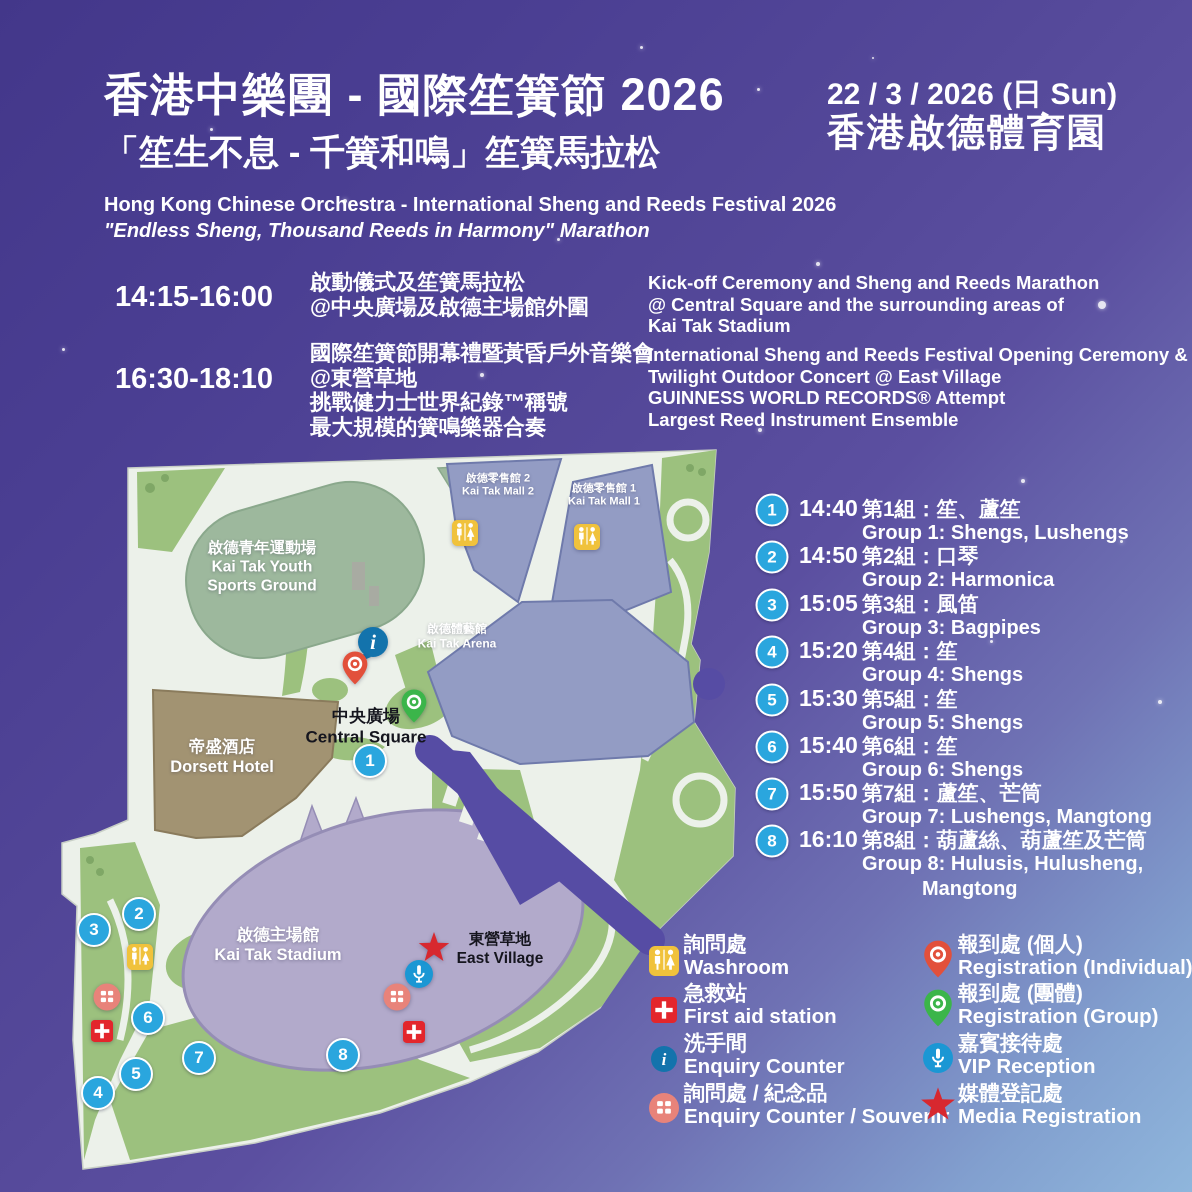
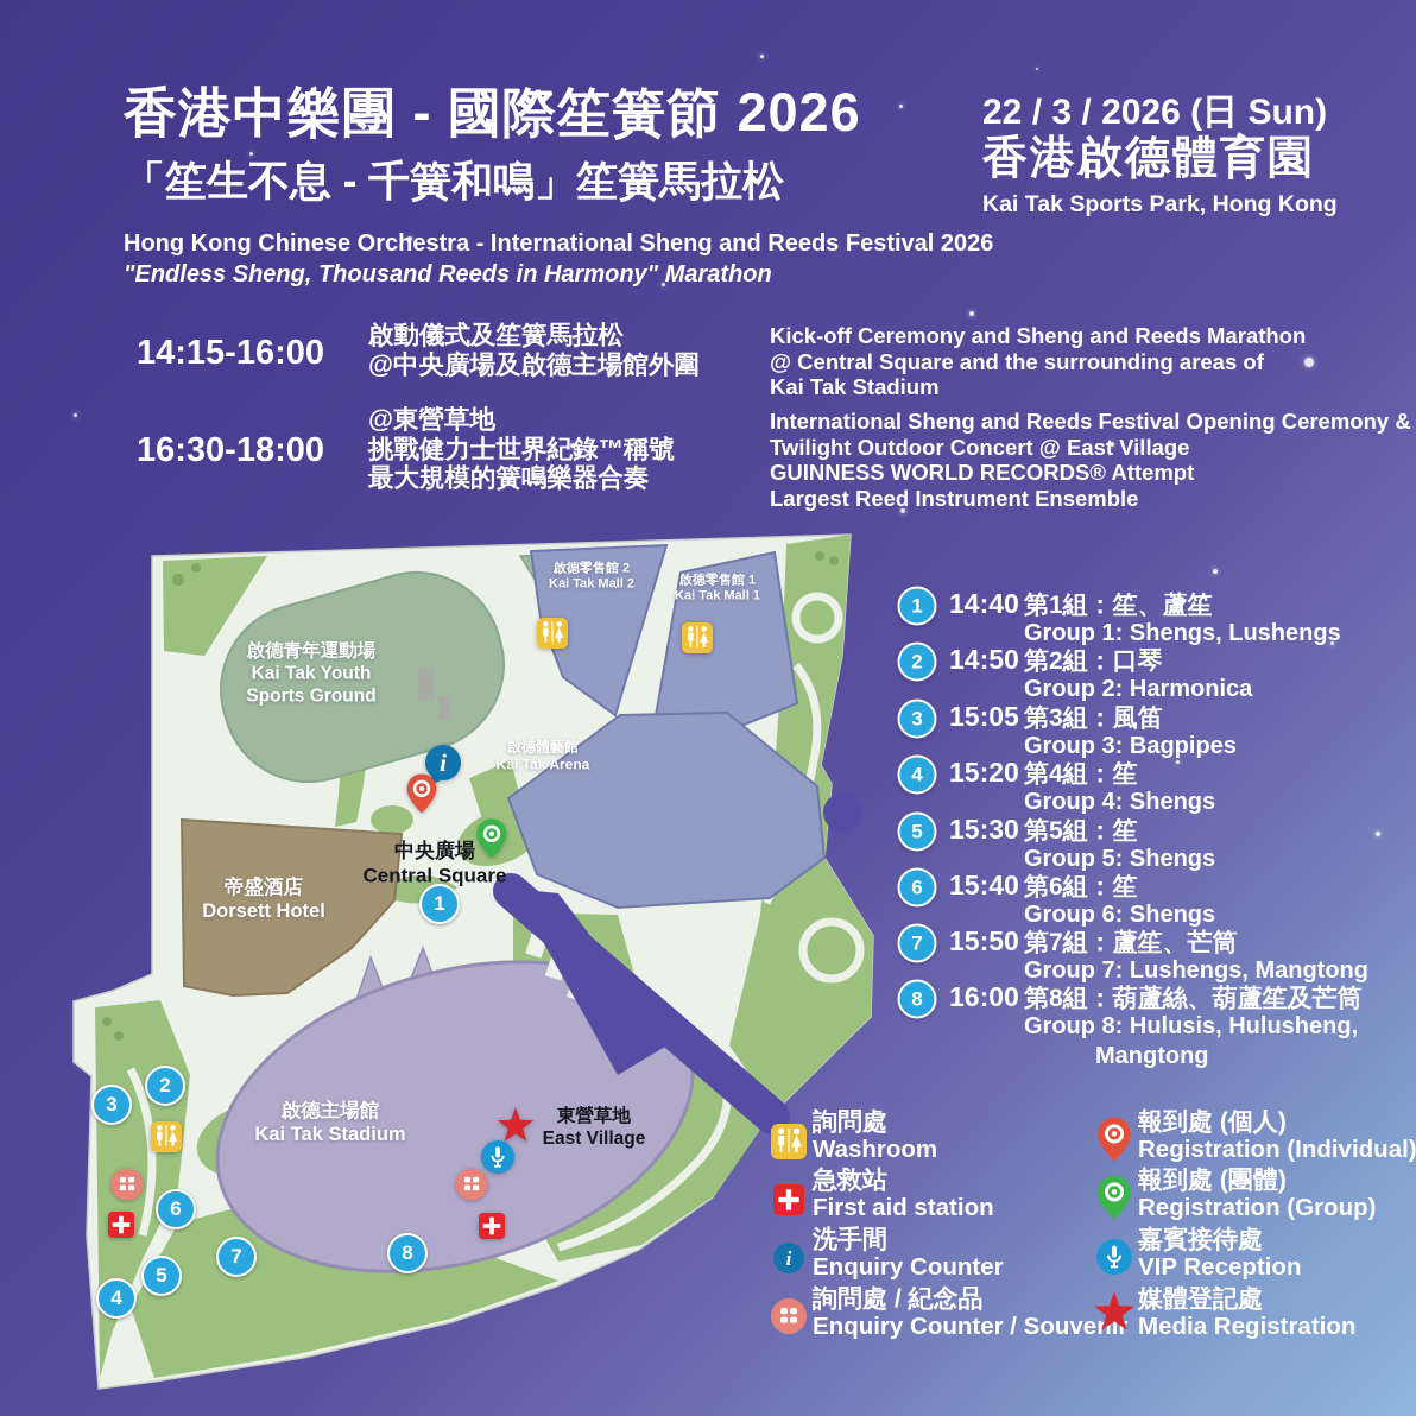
  香港中樂團 - 國際笙簧節 2026
  「笙生不息 - 千簧和鳴」笙簧馬拉松
  Hong Kong Chinese Orchestra - International Sheng and Reeds Festival 2026
  "Endless Sheng, Thousand Reeds in Harmony" Marathon
  22 / 3 / 2026 (日 Sun)
  香港啟德體育園
+ Kai Tak Sports Park, Hong Kong
  14:15-16:00
  啟動儀式及笙簧馬拉松
  @中央廣場及啟德主場館外圍
  Kick-off Ceremony and Sheng and Reeds Marathon
  @ Central Square and the surrounding areas of
  Kai Tak Stadium
- 16:30-18:10
+ 16:30-18:00
- 國際笙簧節開幕禮暨黃昏戶外音樂會
  @東營草地
  挑戰健力士世界紀錄™稱號
  最大規模的簧鳴樂器合奏
  International Sheng and Reeds Festival Opening Ceremony &
  Twilight Outdoor Concert @ East Village
  GUINNESS WORLD RECORDS® Attempt
  Largest Reed Instrument Ensemble
  啟德零售館 2
  Kai Tak Mall 2
  啟德零售館 1
  Kai Tak Mall 1
  啟德青年運動場
  Kai Tak Youth
  Sports Ground
  啟德體藝館
  Kai Tak Arena
  帝盛酒店
  Dorsett Hotel
  中央廣場
  Central Square
  啟德主場館
  Kai Tak Stadium
  東營草地
  East Village
  1
  2
  3
  4
  5
  6
  7
  8
  i
  1
  14:40
  第1組：笙、蘆笙
  Group 1: Shengs, Lushengs
  2
  14:50
  第2組：口琴
  Group 2: Harmonica
  3
  15:05
  第3組：風笛
  Group 3: Bagpipes
  4
  15:20
  第4組：笙
  Group 4: Shengs
  5
  15:30
  第5組：笙
  Group 5: Shengs
  6
  15:40
  第6組：笙
  Group 6: Shengs
  7
  15:50
  第7組：蘆笙、芒筒
  Group 7: Lushengs, Mangtong
  8
- 16:10
+ 16:00
  第8組：葫蘆絲、葫蘆笙及芒筒
  Group 8: Hulusis, Hulusheng,
  Mangtong
  詢問處
  Washroom
  急救站
  First aid station
  i
  洗手間
  Enquiry Counter
  詢問處 / 紀念品
  Enquiry Counter / Souvei
  報到處 (個人)
  Registration (Individual)
  報到處 (團體)
  Registration (Group)
  嘉賓接待處
  VIP Reception
  媒體登記處
  Media Registration
